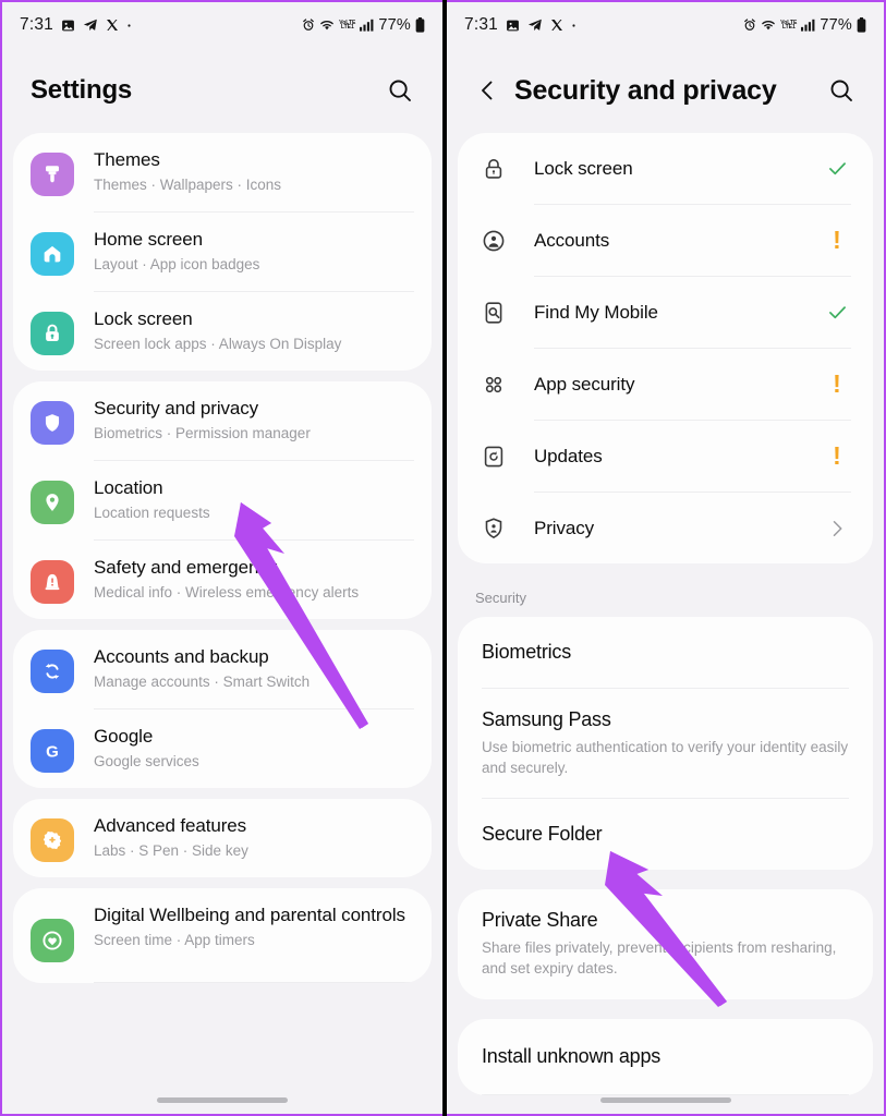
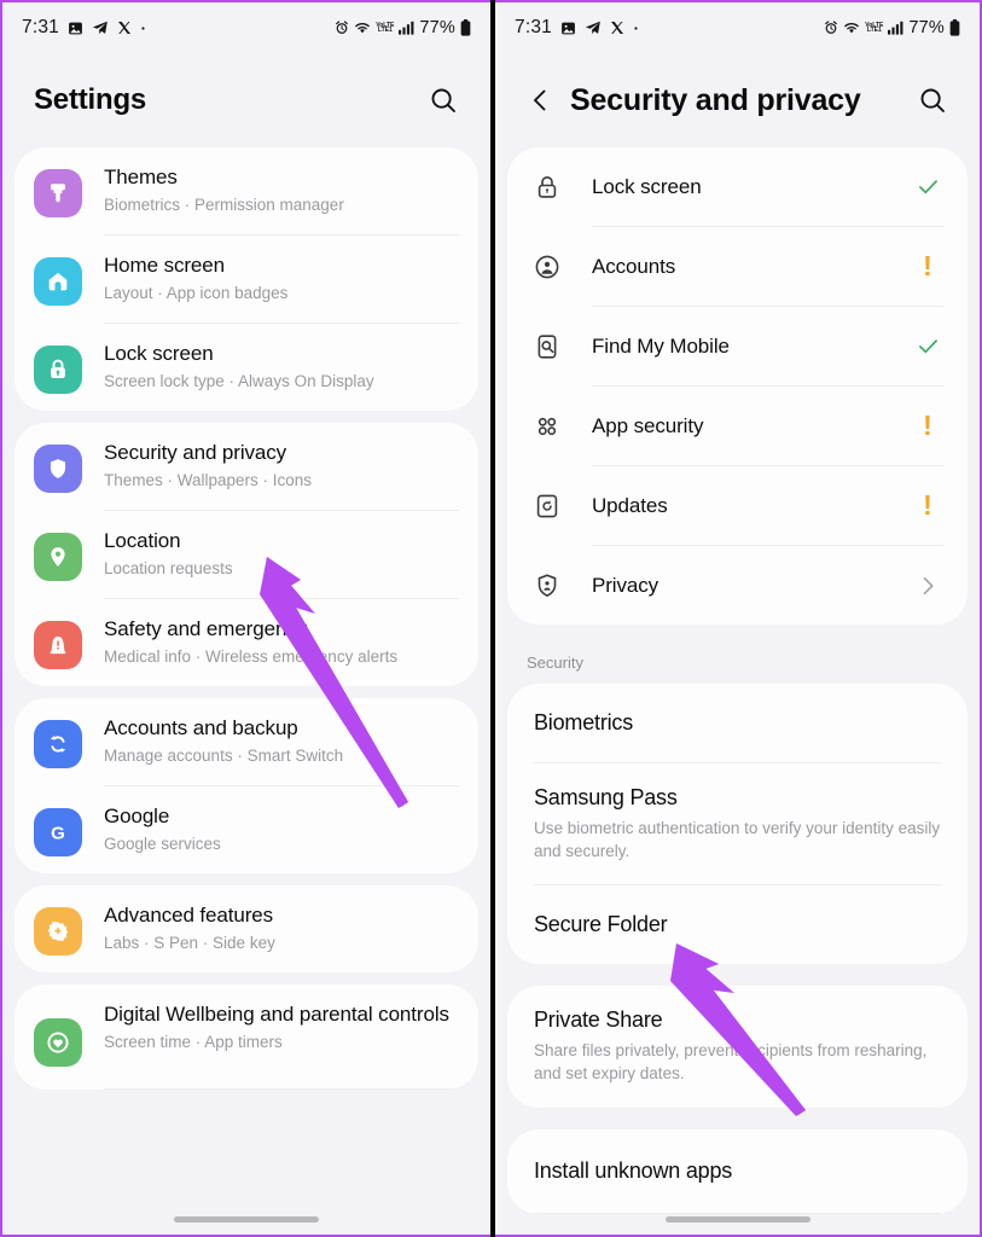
  7:31
  77%
  Settings
  Themes
- Themes · Wallpapers · Icons
+ Biometrics · Permission manager
  Home screen
  Layout · App icon badges
  Lock screen
- Screen lock apps · Always On Display
+ Screen lock type · Always On Display
  Security and privacy
- Biometrics · Permission manager
+ Themes · Wallpapers · Icons
  Location
  Location requests
  Safety and emergen
  Medical info · Wireless emency alerts
  Accounts and backup
  Manage accounts · Smart Switch
  G
  Google
  Google services
  Advanced features
  Labs · S Pen · Side key
  Digital Wellbeing and parental controls
  Screen time · App timers
  7:31
  77%
  Security and privacy
  Lock screen
  Accounts
  !
  Find My Mobile
  App security
  !
  Updates
  !
  Privacy
  Security
  Biometrics
  Samsung Pass
  Use biometric authentication to verify your identity easily and securely.
  Secure Folder
  Private Share
  Share files privately, prevencipients from resharing, and set expiry dates.
  Install unknown apps
